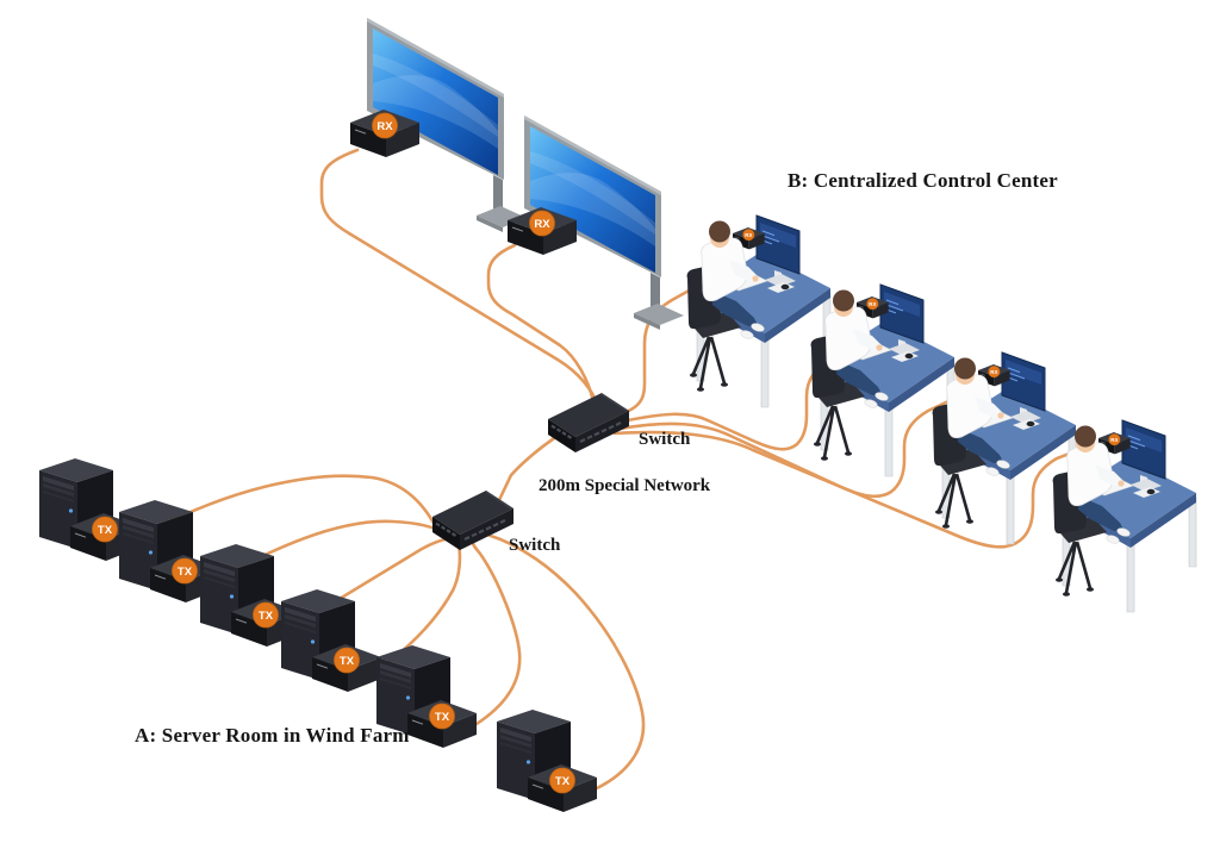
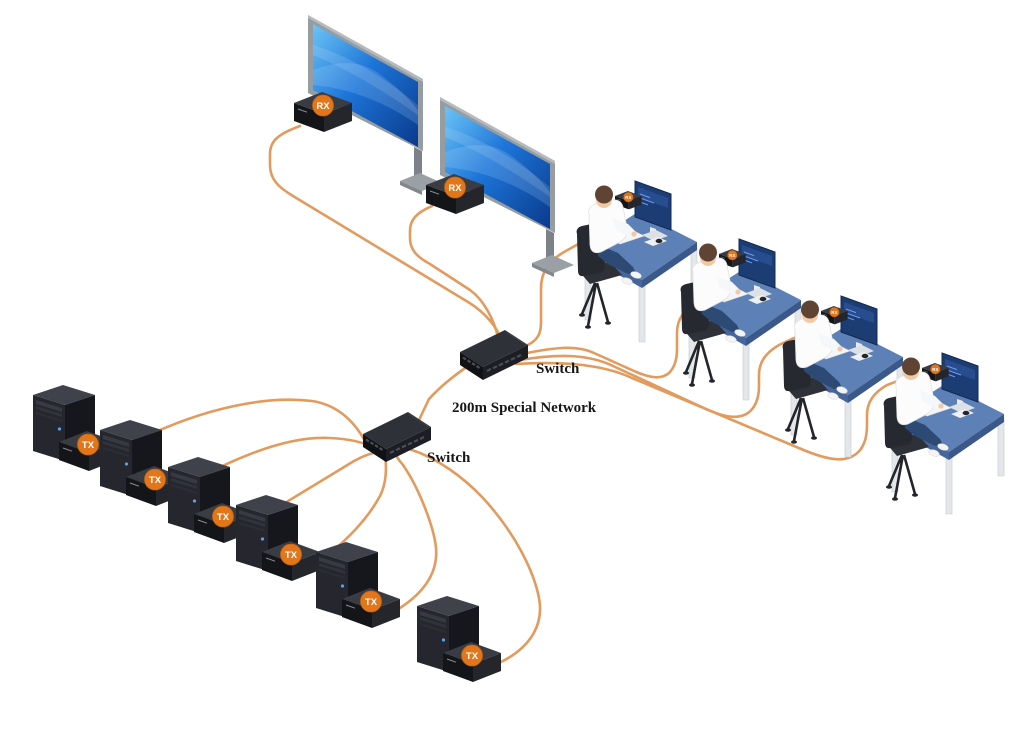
  Switch
  200m Special Network
  Switch
- A: Server Room in Wind Farm
- B: Centralized Control Center
